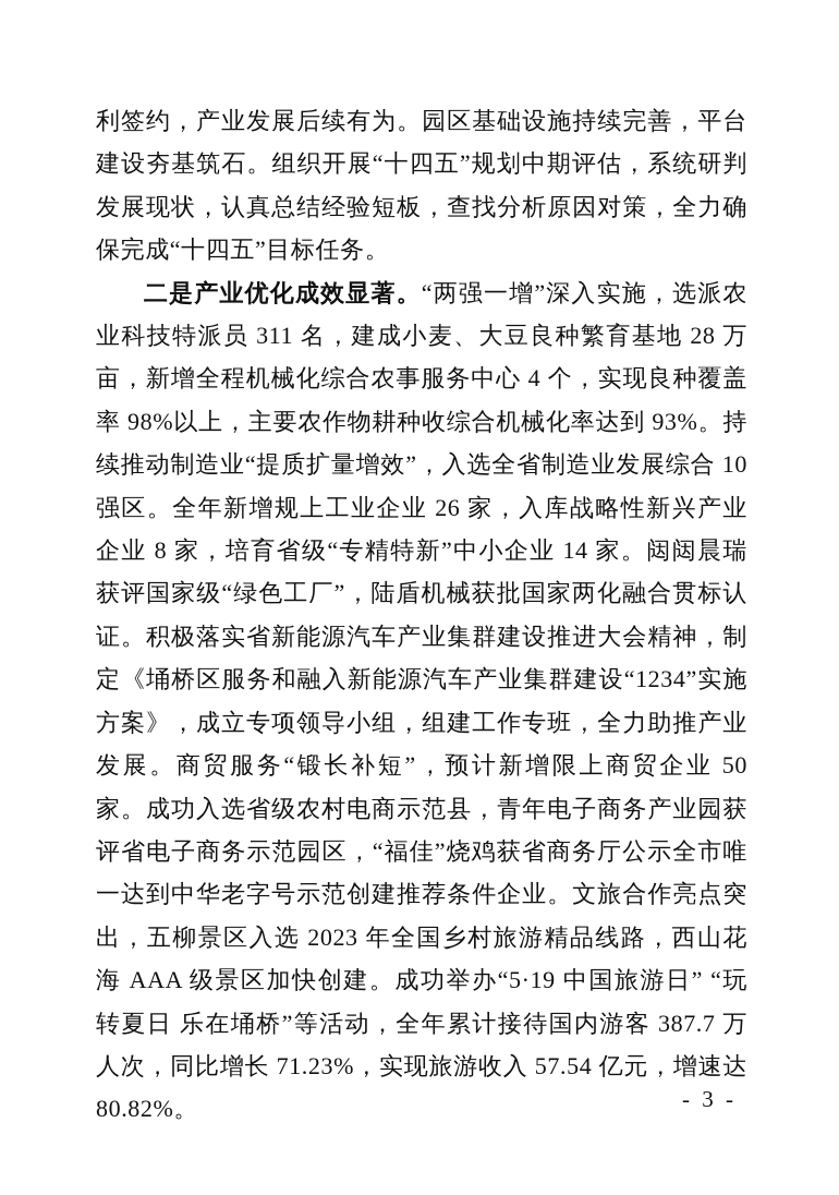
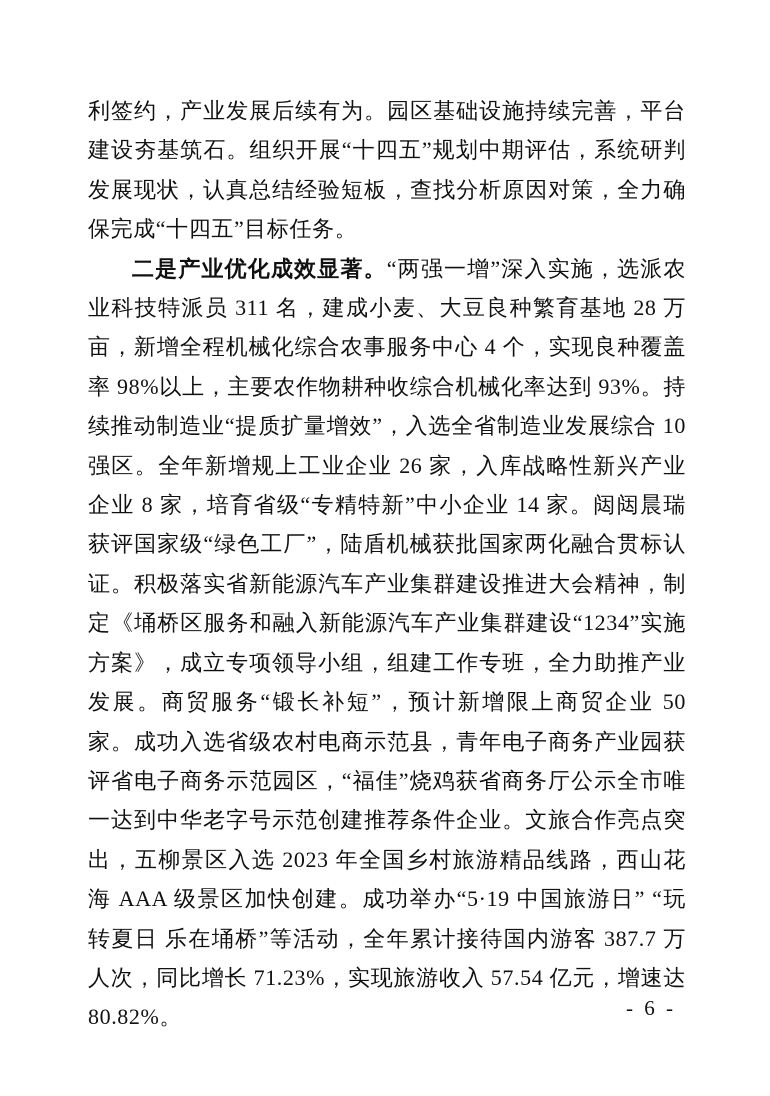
  利签约，产业发展后续有为。园区基础设施持续完善，平台建设夯基筑石。组织开展“十四五”规划中期评估，系统研判发展现状，认真总结经验短板，查找分析原因对策，全力确保完成“十四五”目标任务。
  二是产业优化成效显著。“两强一增”深入实施，选派农业科技特派员 311 名，建成小麦、大豆良种繁育基地 28 万亩，新增全程机械化综合农事服务中心 4 个，实现良种覆盖率 98%以上，主要农作物耕种收综合机械化率达到 93%。持续推动制造业“提质扩量增效”，入选全省制造业发展综合 10 强区。全年新增规上工业企业 26 家，入库战略性新兴产业企业 8 家，培育省级“专精特新”中小企业 14 家。闼闼晨瑞获评国家级“绿色工厂”，陆盾机械获批国家两化融合贯标认证。积极落实省新能源汽车产业集群建设推进大会精神，制定《埇桥区服务和融入新能源汽车产业集群建设“1234”实施方案》，成立专项领导小组，组建工作专班，全力助推产业发展。商贸服务“锻长补短”，预计新增限上商贸企业 50 家。成功入选省级农村电商示范县，青年电子商务产业园获评省电子商务示范园区，“福佳”烧鸡获省商务厅公示全市唯一达到中华老字号示范创建推荐条件企业。文旅合作亮点突出，五柳景区入选 2023 年全国乡村旅游精品线路，西山花海 AAA 级景区加快创建。成功举办“5·19 中国旅游日” “玩转夏日 乐在埇桥”等活动，全年累计接待国内游客 387.7 万人次，同比增长 71.23%，实现旅游收入 57.54 亿元，增速达 80.82%。
- - 3 -
+ - 6 -
